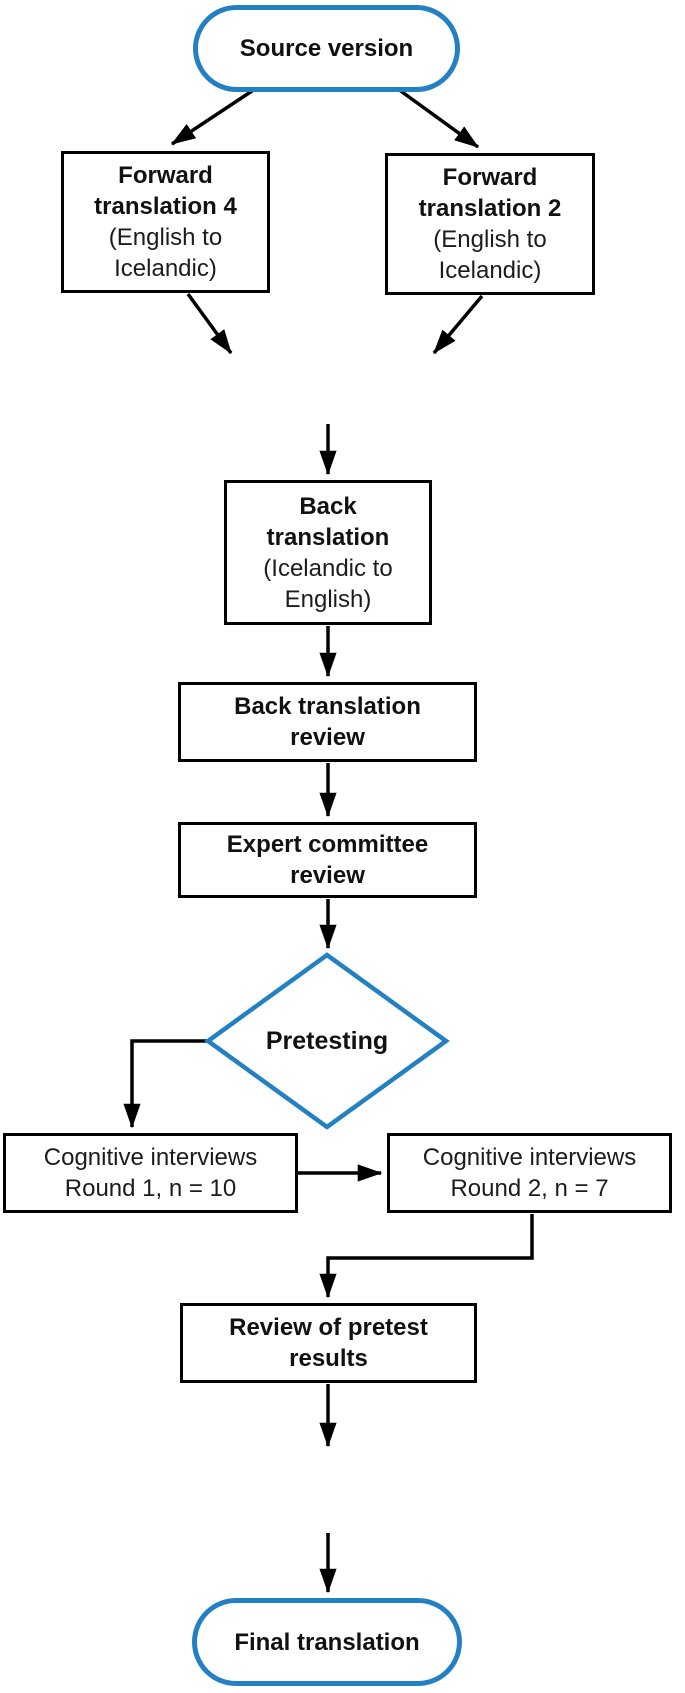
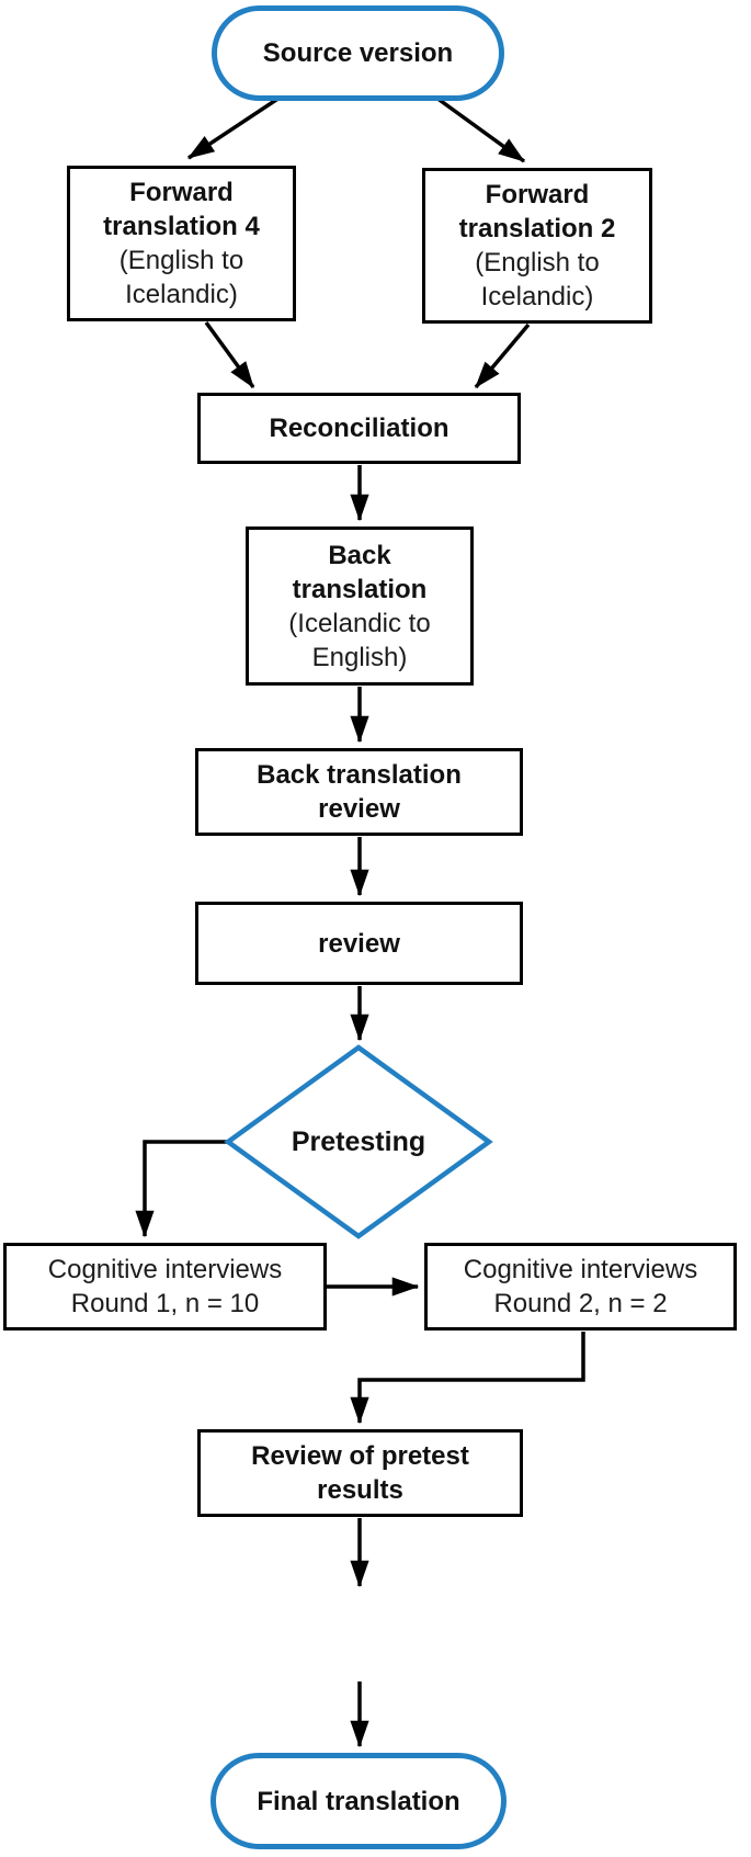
  Source version
  Forward
  translation 4
  (English to
  Icelandic)
  Forward
  translation 2
  (English to
  Icelandic)
+ Reconciliation
  Back
  translation
  (Icelandic to
  English)
  Back translation
  review
- Expert committee
  review
  Pretesting
  Cognitive interviews
  Round 1, n = 10
  Cognitive interviews
- Round 2, n = 7
+ Round 2, n = 2
  Review of pretest
  results
  Final translation
